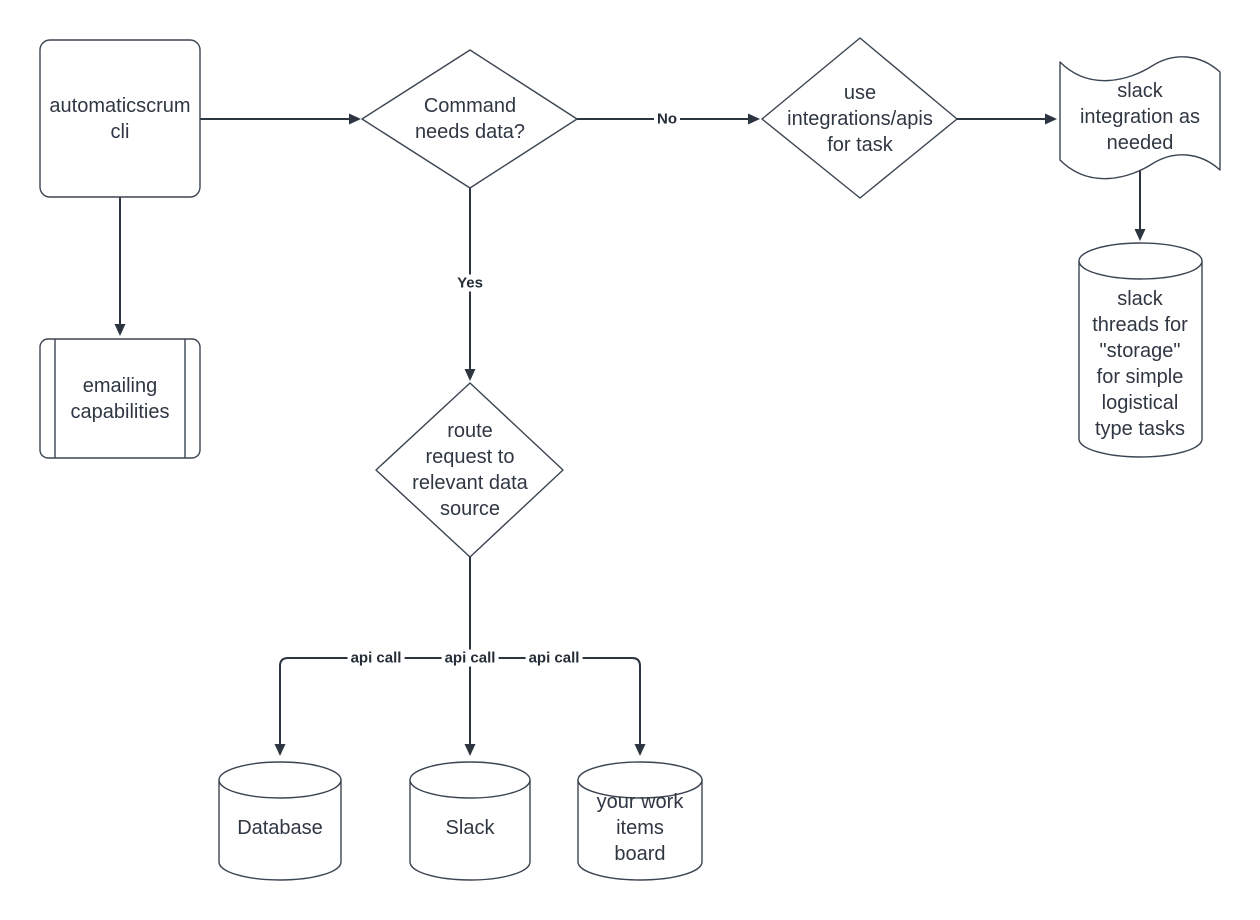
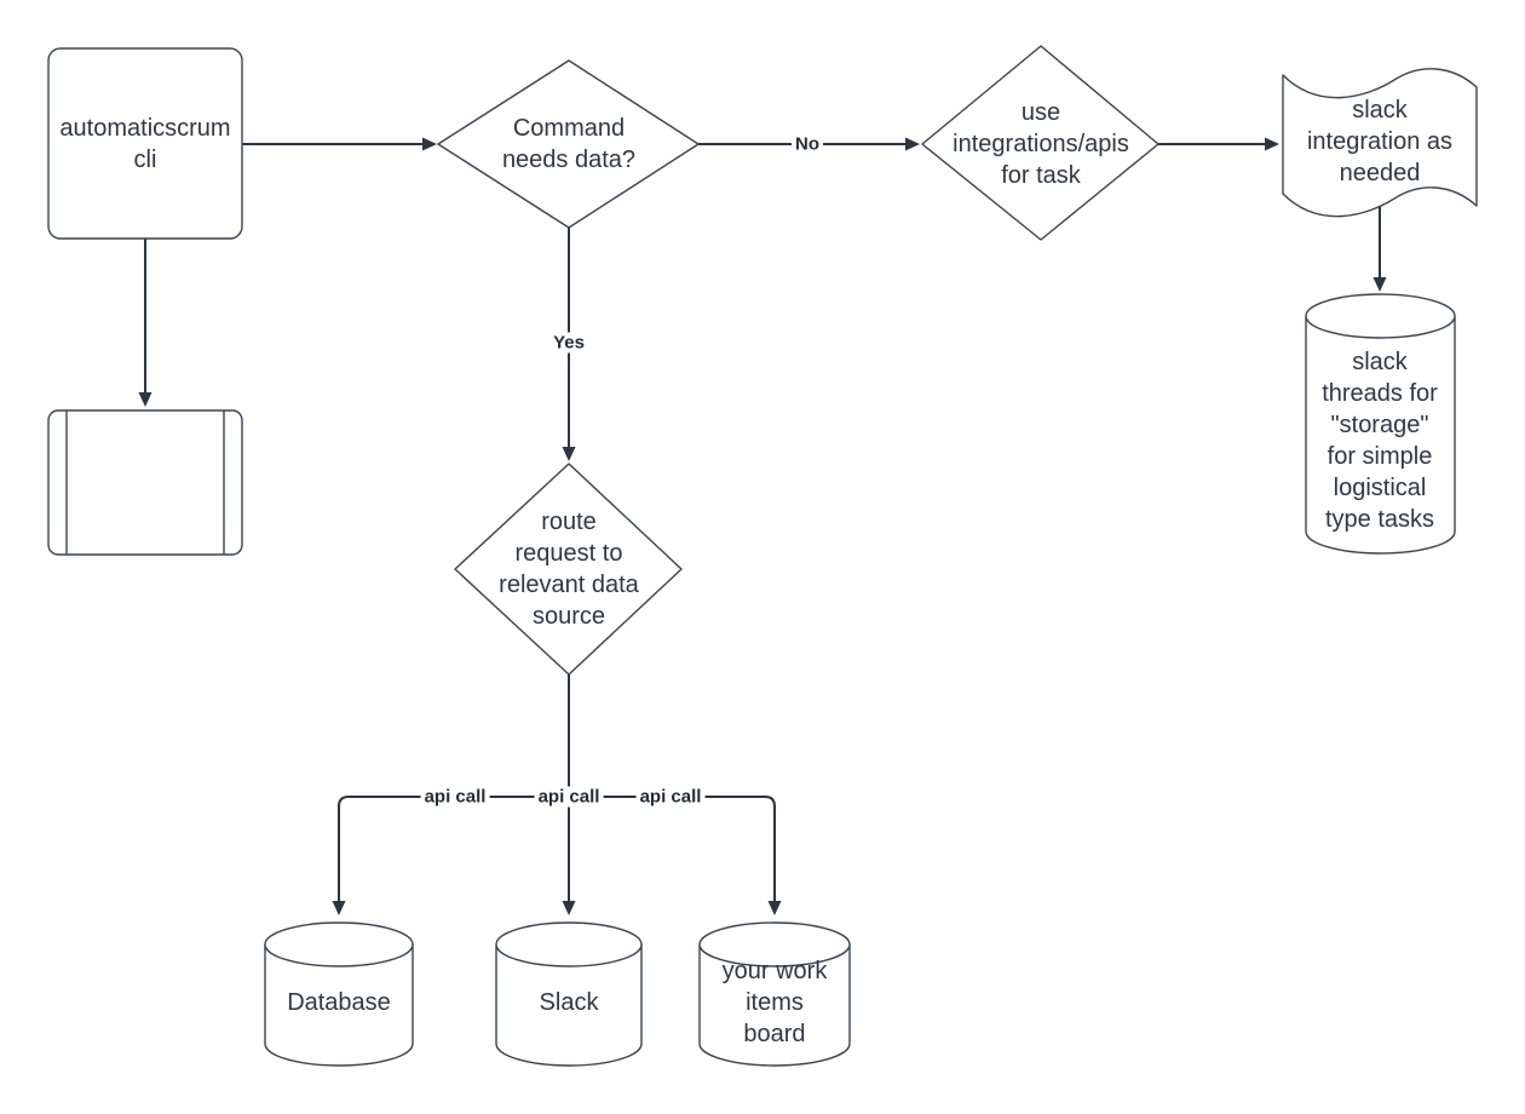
  automaticscrum
  cli
- emailing
- capabilities
  Command
  needs data?
  use
  integrations/apis
  for task
  slack
  integration as
  needed
  slack
  threads for
  "storage"
  for simple
  logistical
  type tasks
  route
  request to
  relevant data
  source
  Database
  Slack
  your work
  items
  board
  No
  Yes
  api call
  api call
  api call
